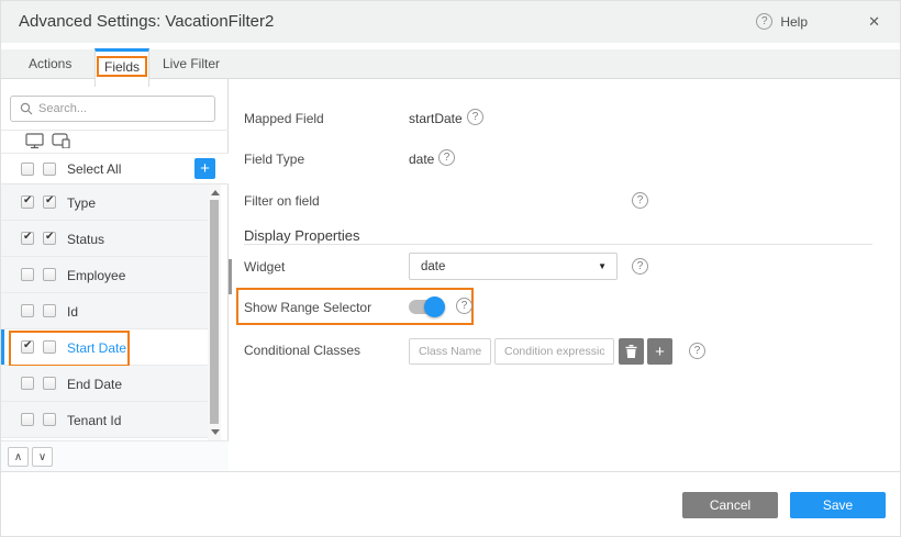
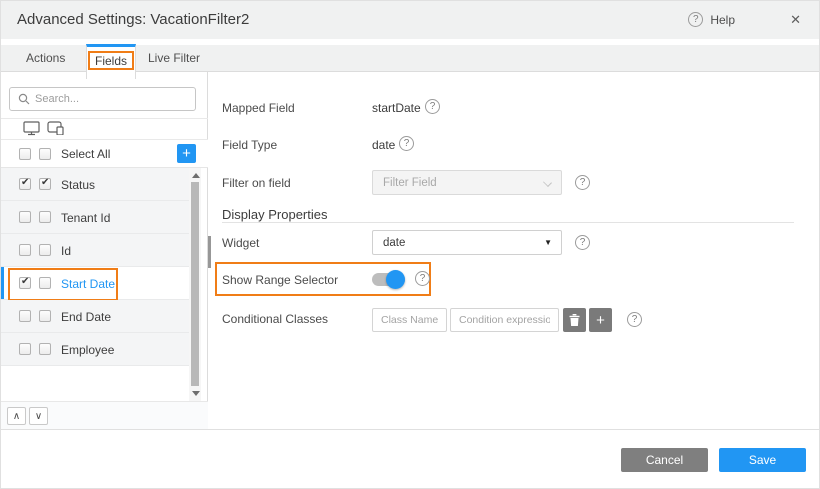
  Advanced Settings: VacationFilter2
  ?
  Help
  ✕
  Actions
  Fields
  Live Filter
  Search...
  Select All
  +
- Type
  Status
- Employee
+ Tenant Id
  Id
  End Date
- Tenant Id
+ Employee
  ∧
  ∨
  Mapped Field
  startDate
  ?
  Field Type
  date
  ?
  Filter on field
+ Filter Field
  ?
  Display Properties
  Widget
  date
  ▼
  ?
  Show Range Selector
  ?
  Conditional Classes
  Class Name
  Condition expressio
  +
  ?
  Cancel
  Save
